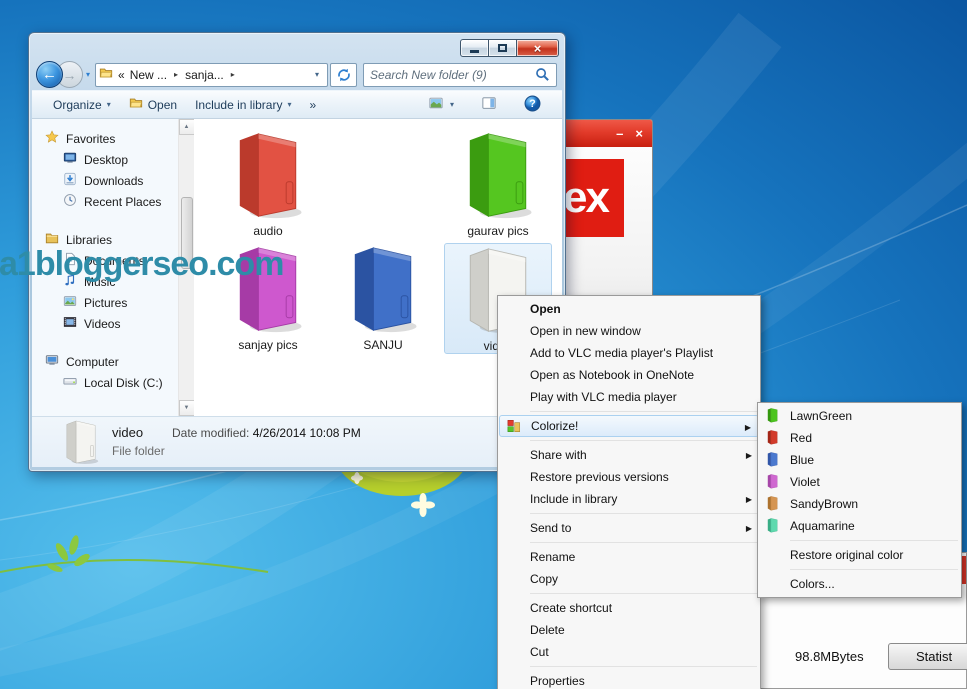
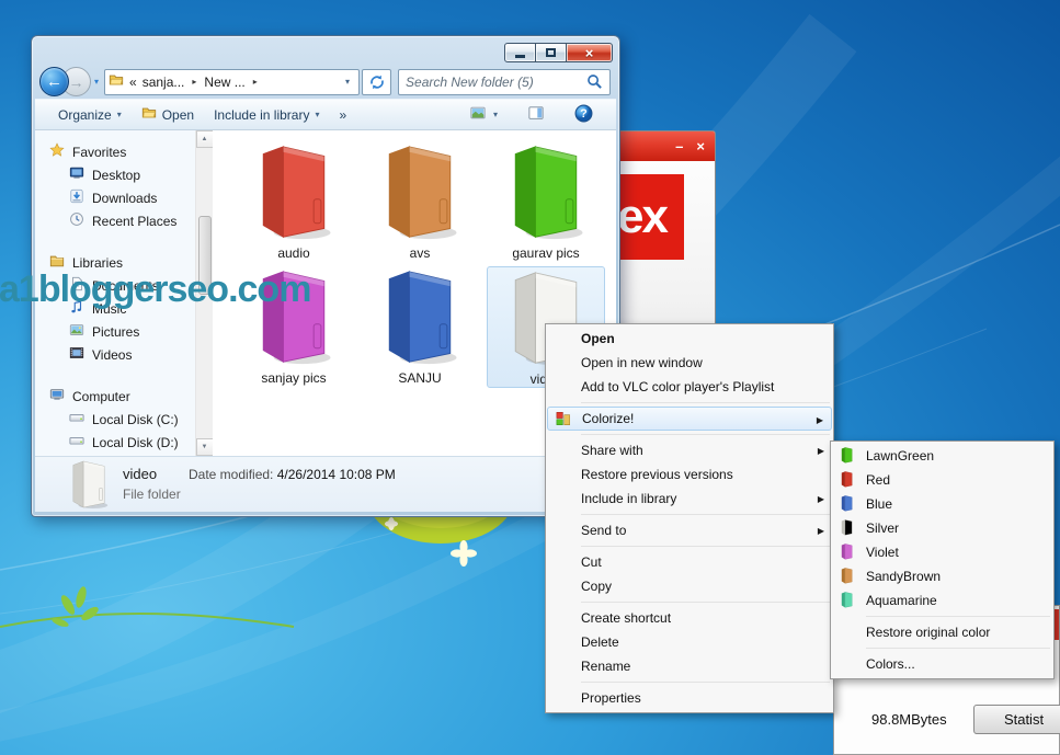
  –
  ×
  ex
  98.8MBytes
  Statist
  ×
  ←
  →
  ▾
  «
- New ...
+ sanja...
  ▸
- sanja...
+ New ...
  ▸
  ▾
- Search New folder (9)
+ Search New folder (5)
  Organize
  ▾
  Open
  Include in library
  ▾
  »
  ▾
  ?
  Favorites
  Desktop
  Downloads
  Recent Places
  Libraries
  Documents
  Music
  Pictures
  Videos
  Computer
  Local Disk (C:)
+ Local Disk (D:)
  audio
+ avs
  gaurav pics
  sanjay pics
  SANJU
  video
  File folder
  Date modified: 4/26/2014 10:08 PM
  a1bloggerseo.com
  Open
  Open in new window
- Add to VLC media player's Playlist
+ Add to VLC color player's Playlist
- Open as Notebook in OneNote
- Play with VLC media player
  Colorize!
  ▶
  Share with
  ▶
  Restore previous versions
  Include in library
  ▶
  Send to
  ▶
- Rename
+ Cut
  Copy
  Create shortcut
  Delete
- Cut
+ Rename
  Properties
  LawnGreen
  Red
  Blue
+ Silver
  Violet
  SandyBrown
  Aquamarine
  Restore original color
  Colors...
